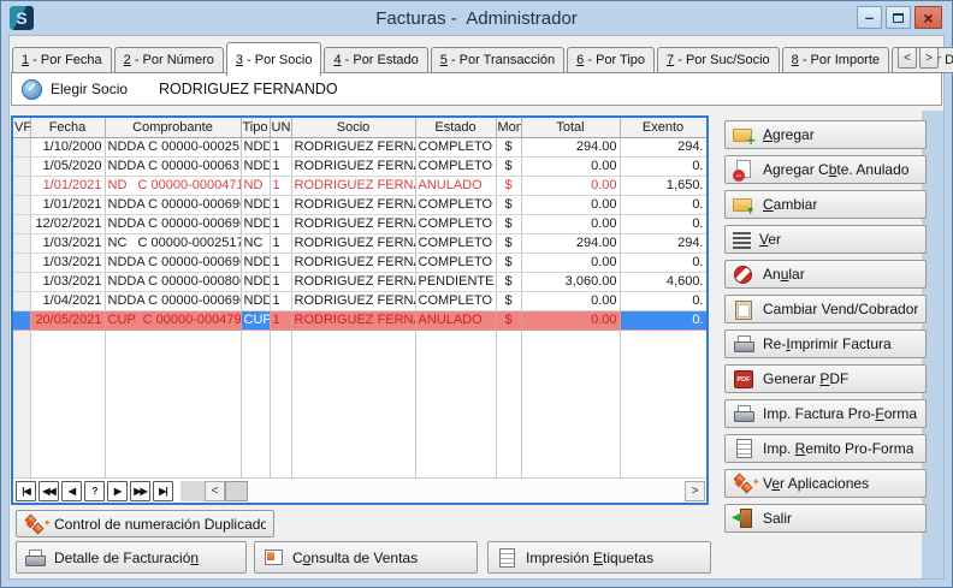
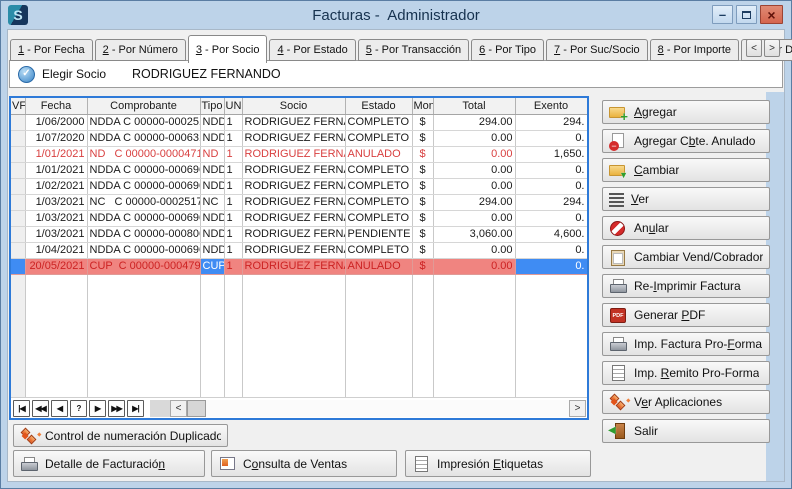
  S
  Facturas - Administrador
  –
  ×
  1
  - Por Fecha
  2
  - Por Número
  3
  - Por Socio
  4
  - Por Estado
  5
  - Por Transacción
  6
  - Por Tipo
  7
  - Por Suc/Socio
  8
  - Por Importe
  <
  >
  ✓
  Elegir Socio
  RODRIGUEZ FERNANDO
  VF	Fecha	Comprobante	Tipo	UN	Socio	Estado	Mon	Total	Exento
- 	1/10/2000	NDDA C 00000-00025	NDD	1	RODRIGUEZ FERN	COMPLETO	$	294.00	294.
+ 	1/06/2000	NDDA C 00000-00025	NDD	1	RODRIGUEZ FERN	COMPLETO	$	294.00	294.
- 	1/05/2020	NDDA C 00000-00063	NDD	1	RODRIGUEZ FERN	COMPLETO	$	0.00	0.
+ 	1/07/2020	NDDA C 00000-00063	NDD	1	RODRIGUEZ FERN	COMPLETO	$	0.00	0.
  	1/01/2021	ND C 00000-0000471	ND	1	RODRIGUEZ FERN	ANULADO	$	0.00	1,650.
  	1/01/2021	NDDA C 00000-00069	NDD	1	RODRIGUEZ FERN	COMPLETO	$	0.00	0.
- 	12/02/2021	NDDA C 00000-00069	NDD	1	RODRIGUEZ FERN	COMPLETO	$	0.00	0.
+ 	1/02/2021	NDDA C 00000-00069	NDD	1	RODRIGUEZ FERN	COMPLETO	$	0.00	0.
  	1/03/2021	NC C 00000-0002517	NC	1	RODRIGUEZ FERN	COMPLETO	$	294.00	294.
  	1/03/2021	NDDA C 00000-00069	NDD	1	RODRIGUEZ FERN	COMPLETO	$	0.00	0.
  	1/03/2021	NDDA C 00000-00080	NDD	1	RODRIGUEZ FERN	PENDIENTE	$	3,060.00	4,600.
  	1/04/2021	NDDA C 00000-00069	NDD	1	RODRIGUEZ FERN	COMPLETO	$	0.00	0.
  	20/05/2021	CUP C 00000-000479	CUP	1	RODRIGUEZ FERN	ANULADO	$	0.00	0.
  |◀
  ◀◀
  ◀
  ?
  ▶
  ▶▶
  ▶|
  <
  >
  Agregar
  Agregar Cbte. Anulado
  Cambiar
  Ver
  Anular
  Cambiar Vend/Cobrador
  Re-Imprimir Factura
  Generar PDF
  Imp. Factura Pro-Forma
  Imp. Remito Pro-Forma
  Ver Aplicaciones
  Salir
  Control de numeración Duplicado
  Detalle de Facturación
  Consulta de Ventas
  Impresión Etiquetas
